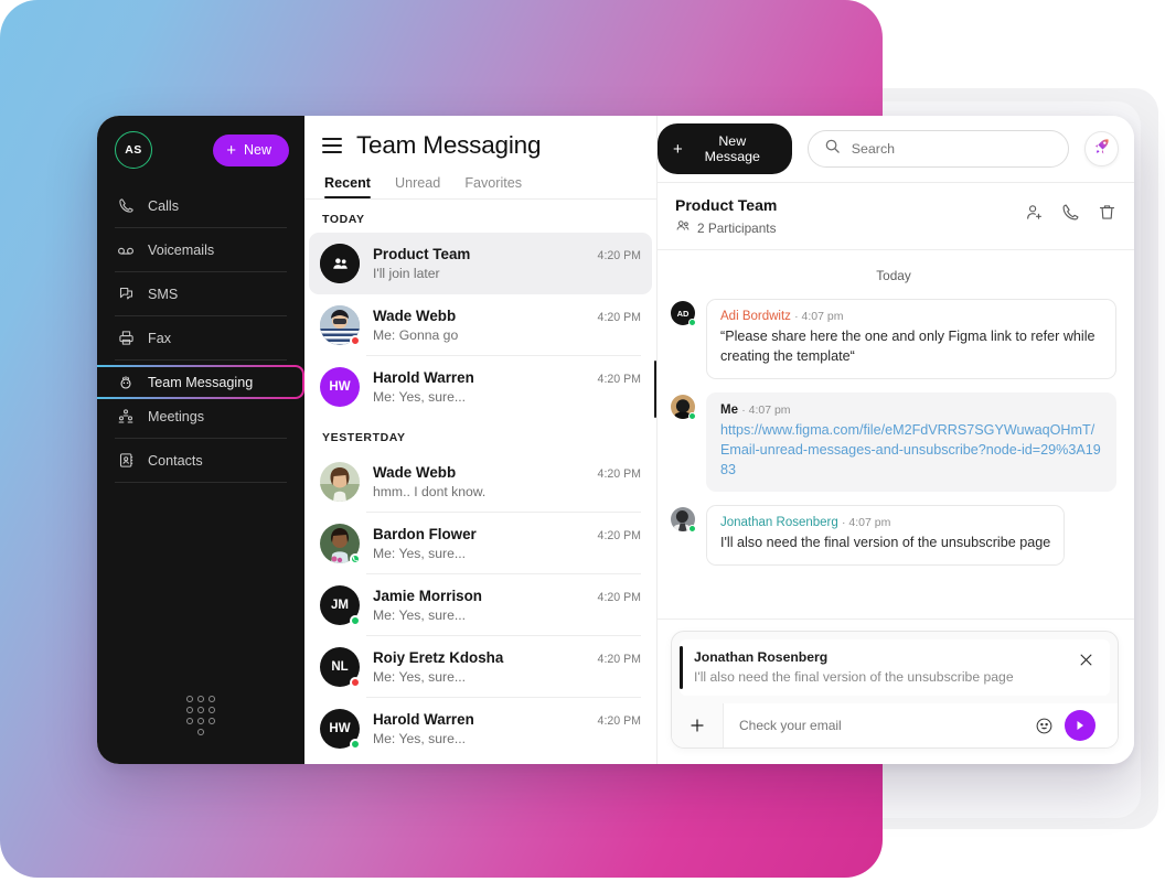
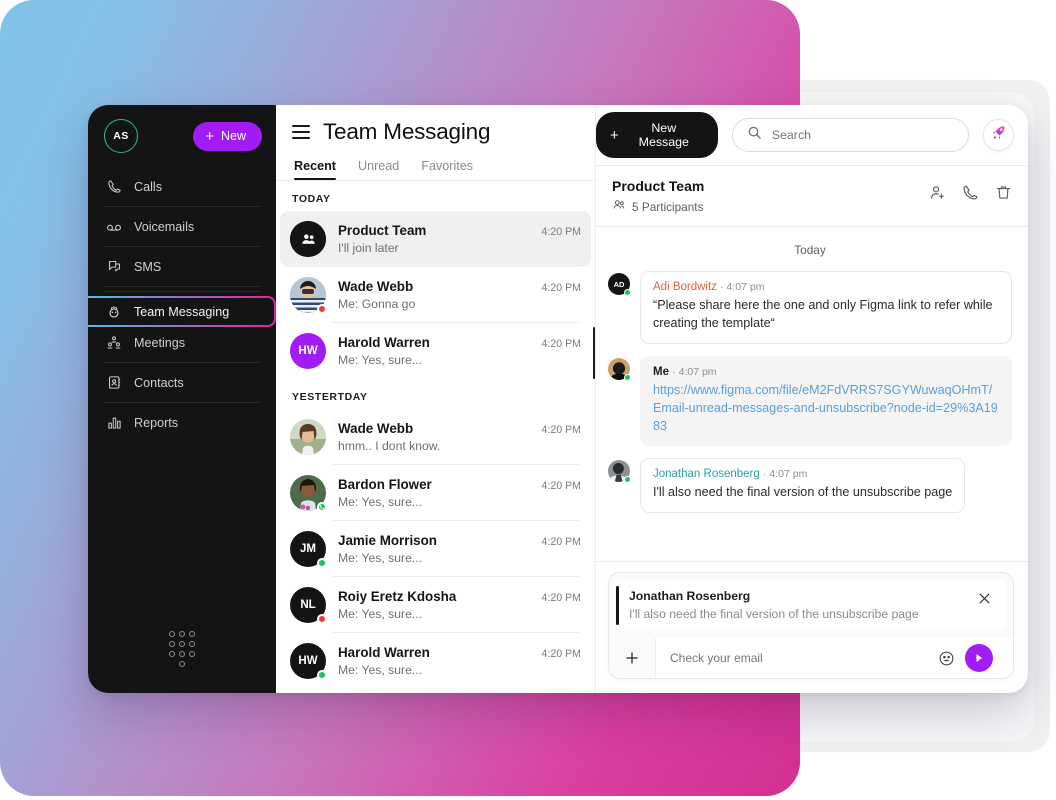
  AS
  +
  New
  Calls
  Voicemails
  SMS
- Fax
  Meetings
  Contacts
+ Reports
  Team Messaging
  Recent
  Unread
  Favorites
  TODAY
  Product Team
  4:20 PM
  I'll join later
  Wade Webb
  4:20 PM
  Me: Gonna go
  HW
  Harold Warren
  4:20 PM
  Me: Yes, sure...
  YESTERTDAY
  Wade Webb
  4:20 PM
  hmm.. I dont know.
  Bardon Flower
  4:20 PM
  Me: Yes, sure...
  JM
  Jamie Morrison
  4:20 PM
  Me: Yes, sure...
  NL
  Roiy Eretz Kdosha
  4:20 PM
  Me: Yes, sure...
  HW
  Harold Warren
  4:20 PM
  Me: Yes, sure...
  +
  New Message
  Search
  Product Team
- 2 Participants
+ 5 Participants
  Today
  AD
  Adi Bordwitz · 4:07 pm
  “Please share here the one and only Figma link to refer while creating the template“
  Me · 4:07 pm
  https://www.figma.com/file/eM2FdVRRS7SGYWuwaqOHmT/Email-unread-messages-and-unsubscribe?node-id=29%3A1983
  Jonathan Rosenberg · 4:07 pm
  I'll also need the final version of the unsubscribe page
  Jonathan Rosenberg
  I'll also need the final version of the unsubscribe page
  Check your email
